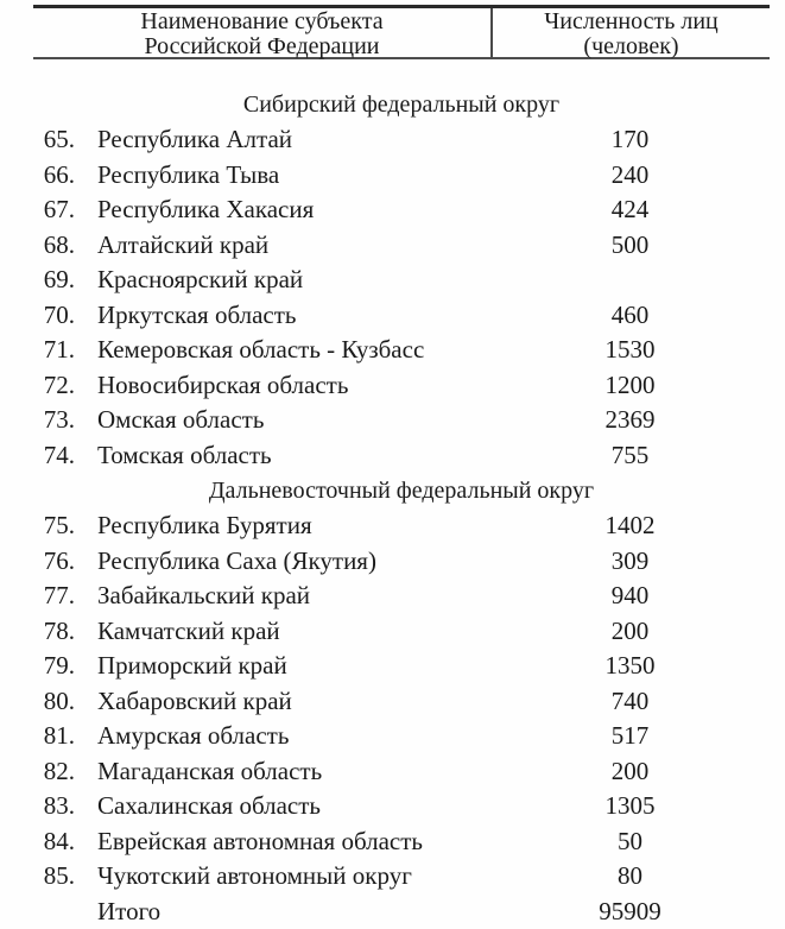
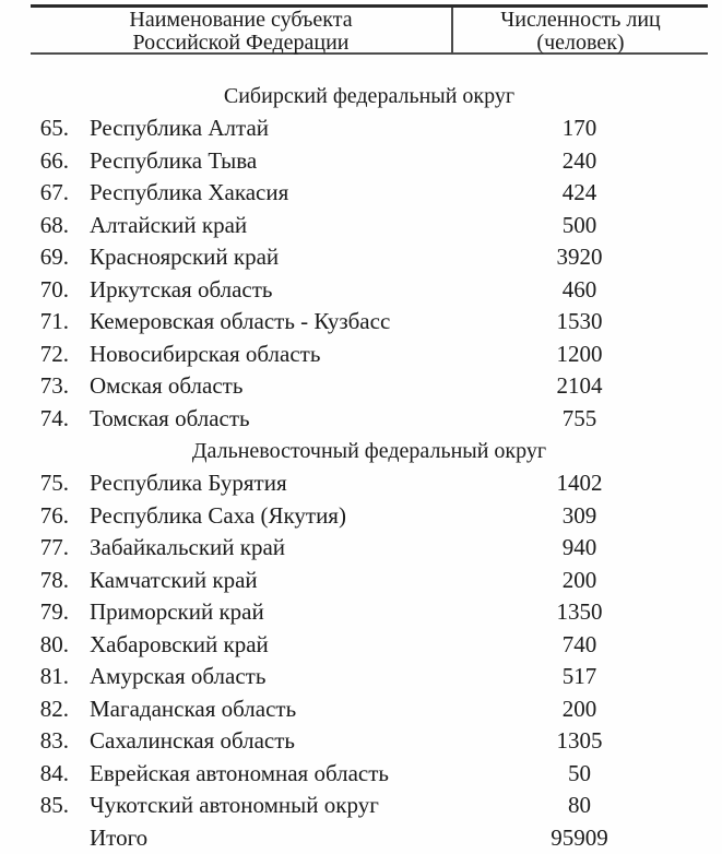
  Наименование субъекта
  Российской Федерации
  Численность лиц
  (человек)
  Сибирский федеральный округ
  65.
  Республика Алтай
  170
  66.
  Республика Тыва
  240
  67.
  Республика Хакасия
  424
  68.
  Алтайский край
  500
  69.
  Красноярский край
+ 3920
  70.
  Иркутская область
  460
  71.
  Кемеровская область - Кузбасс
  1530
  72.
  Новосибирская область
  1200
  73.
  Омская область
- 2369
+ 2104
  74.
  Томская область
  755
  Дальневосточный федеральный округ
  75.
  Республика Бурятия
  1402
  76.
  Республика Саха (Якутия)
  309
  77.
  Забайкальский край
  940
  78.
  Камчатский край
  200
  79.
  Приморский край
  1350
  80.
  Хабаровский край
  740
  81.
  Амурская область
  517
  82.
  Магаданская область
  200
  83.
  Сахалинская область
  1305
  84.
  Еврейская автономная область
  50
  85.
  Чукотский автономный округ
  80
  Итого
  95909
